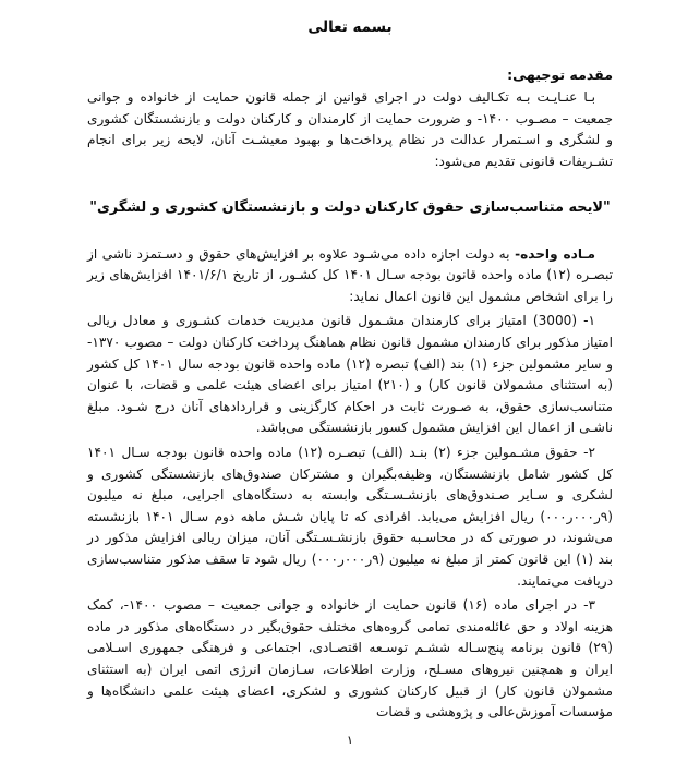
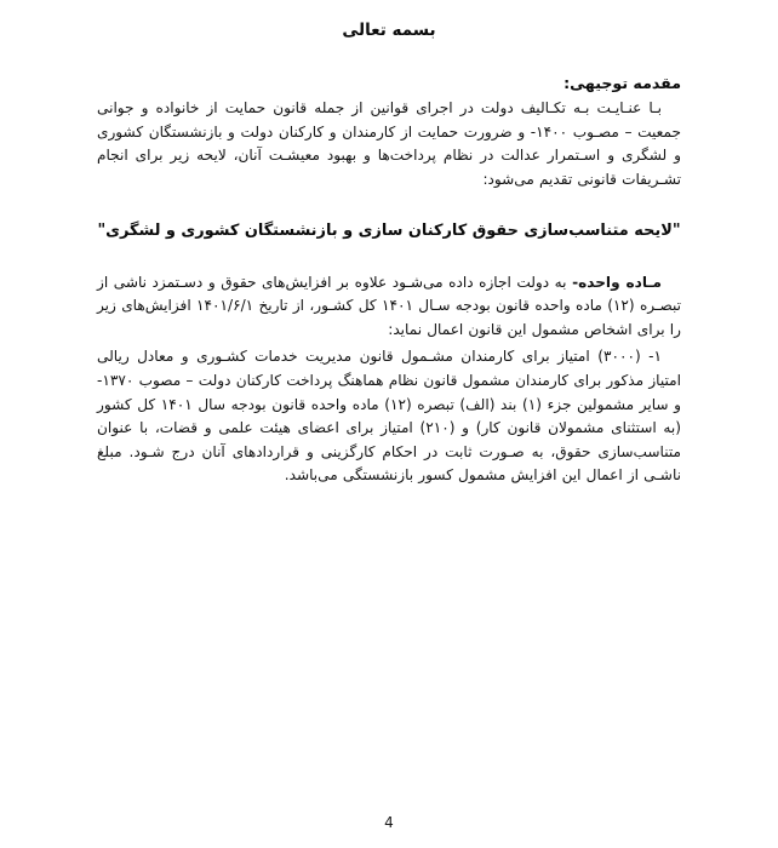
  بسمه تعالی
  مقدمه توجیهی:
  بـا عنـایـت بـه تکـالیف دولت در اجرای قوانین از جمله قانون حمایت از خانواده و جوانی جمعیت – مصـوب ۱۴۰۰- و ضرورت حمایت از کارمندان و کارکنان دولت و بازنشستگان کشوری و لشگری و اسـتمرار عدالت در نظام پرداخت‌ها و بهبود معیشـت آنان، لایحه زیر برای انجام تشـریفات قانونی تقدیم می‌شود:
- "لایحه متناسب‌سازی حقوق کارکنان دولت و بازنشستگان کشوری و لشگری"
+ "لایحه متناسب‌سازی حقوق کارکنان سازی و بازنشستگان کشوری و لشگری"
  مـاده واحده- به دولت اجازه داده می‌شـود علاوه بر افزایش‌های حقوق و دسـتمزد ناشی از تبصـره (۱۲) ماده واحده قانون بودجه سـال ۱۴۰۱ کل کشـور، از تاریخ ۱۴۰۱/۶/۱ افزایش‌های زیر را برای اشخاص مشمول این قانون اعمال نماید:
- ۱- (3000) امتیاز برای کارمندان مشـمول قانون مدیریت خدمات کشـوری و معادل ریالی امتیاز مذکور برای کارمندان مشمول قانون نظام هماهنگ پرداخت کارکنان دولت – مصوب ۱۳۷۰- و سایر مشمولین جزء (۱) بند (الف) تبصره (۱۲) ماده واحده قانون بودجه سال ۱۴۰۱ کل کشور (به استثنای مشمولان قانون کار) و (۲۱۰) امتیاز برای اعضای هیئت علمی و قضات، با عنوان متناسب‌سازی حقوق، به صـورت ثابت در احکام کارگزینی و قراردادهای آنان درج شـود. مبلغ ناشـی از اعمال این افزایش مشمول کسور بازنشستگی می‌باشد.
+ ۱- (۳۰۰۰) امتیاز برای کارمندان مشـمول قانون مدیریت خدمات کشـوری و معادل ریالی امتیاز مذکور برای کارمندان مشمول قانون نظام هماهنگ پرداخت کارکنان دولت – مصوب ۱۳۷۰- و سایر مشمولین جزء (۱) بند (الف) تبصره (۱۲) ماده واحده قانون بودجه سال ۱۴۰۱ کل کشور (به استثنای مشمولان قانون کار) و (۲۱۰) امتیاز برای اعضای هیئت علمی و قضات، با عنوان متناسب‌سازی حقوق، به صـورت ثابت در احکام کارگزینی و قراردادهای آنان درج شـود. مبلغ ناشـی از اعمال این افزایش مشمول کسور بازنشستگی می‌باشد.
- ۲- حقوق مشـمولین جزء (۲) بنـد (الف) تبصـره (۱۲) ماده واحده قانون بودجه سـال ۱۴۰۱ کل کشور شامل بازنشستگان، وظیفه‌بگیران و مشترکان صندوق‌های بازنشستگی کشوری و لشکری و سـایر صـندوق‌های بازنشـسـتگی وابسته به دستگاه‌های اجرایی، مبلغ نه میلیون (۹ر۰۰۰ر۰۰۰) ریال افزایش می‌یابد. افرادی که تا پایان شـش ماهه دوم سـال ۱۴۰۱ بازنشسته می‌شوند، در صورتی که در محاسـبه حقوق بازنشـسـتگی آنان، میزان ریالی افزایش مذکور در بند (۱) این قانون کمتر از مبلغ نه میلیون (۹ر۰۰۰ر۰۰۰) ریال شود تا سقف مذکور متناسب‌سازی دریافت می‌نمایند.
- ۳- در اجرای ماده (۱۶) قانون حمایت از خانواده و جوانی جمعیت – مصوب ۱۴۰۰-، کمک هزینه اولاد و حق عائله‌مندی تمامی گروه‌های مختلف حقوق‌بگیر در دستگاه‌های مذکور در ماده (۲۹) قانون برنامه پنج‌سـاله ششـم توسـعه اقتصـادی، اجتماعی و فرهنگی جمهوری اسـلامی ایران و همچنین نیروهای مسـلح، وزارت اطلاعات، سـازمان انرژی اتمی ایران (به استثنای مشمولان قانون کار) از قبیل کارکنان کشوری و لشکری، اعضای هیئت علمی دانشگاه‌ها و مؤسسات آموزش‌عالی و پژوهشی و قضات
- ۱
+ 4
